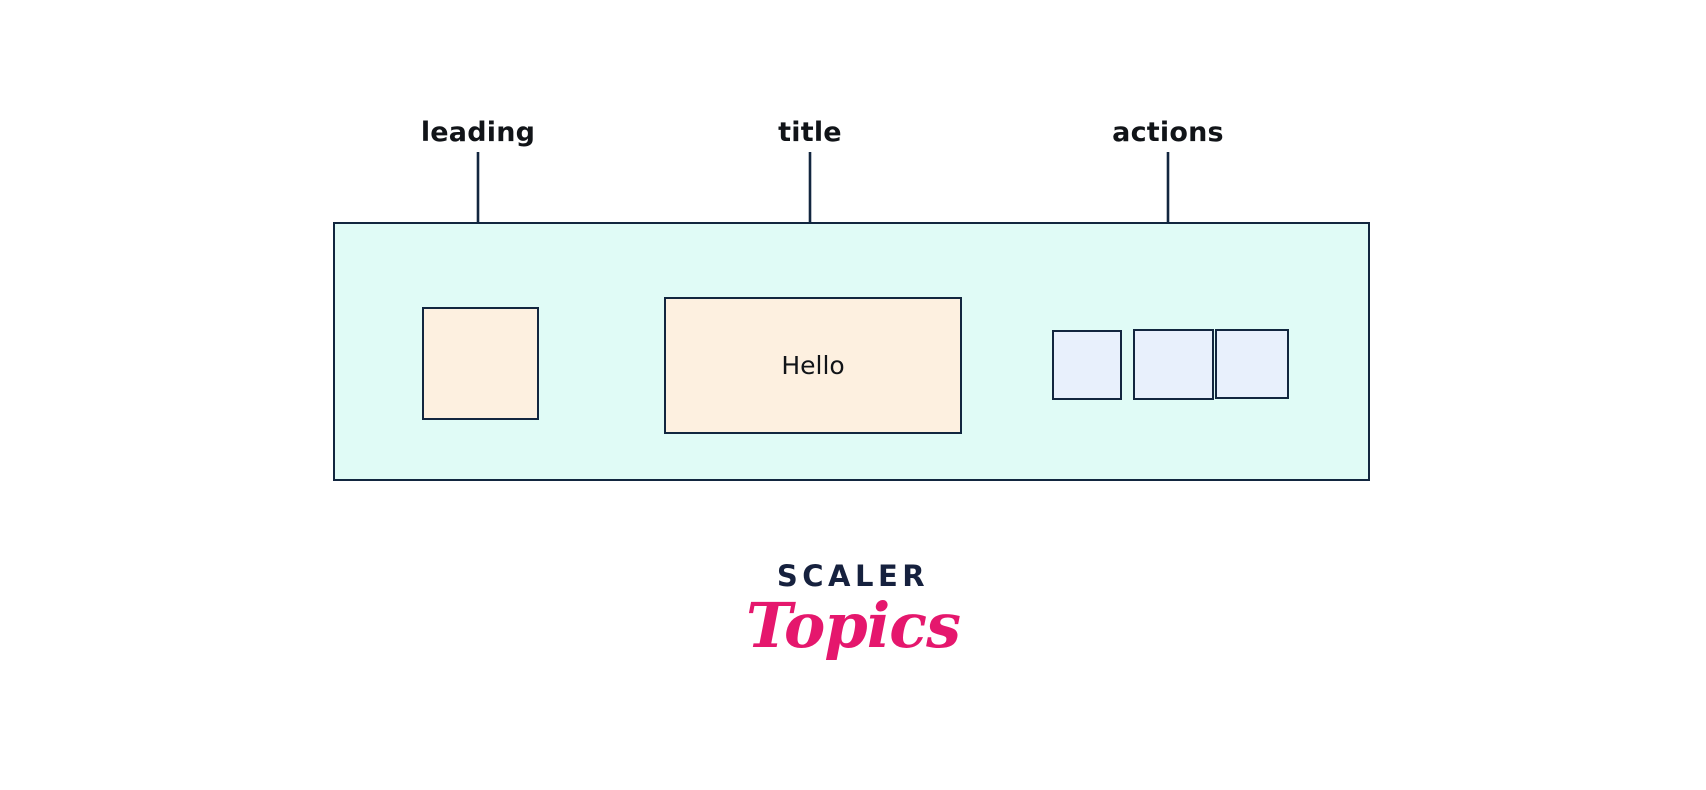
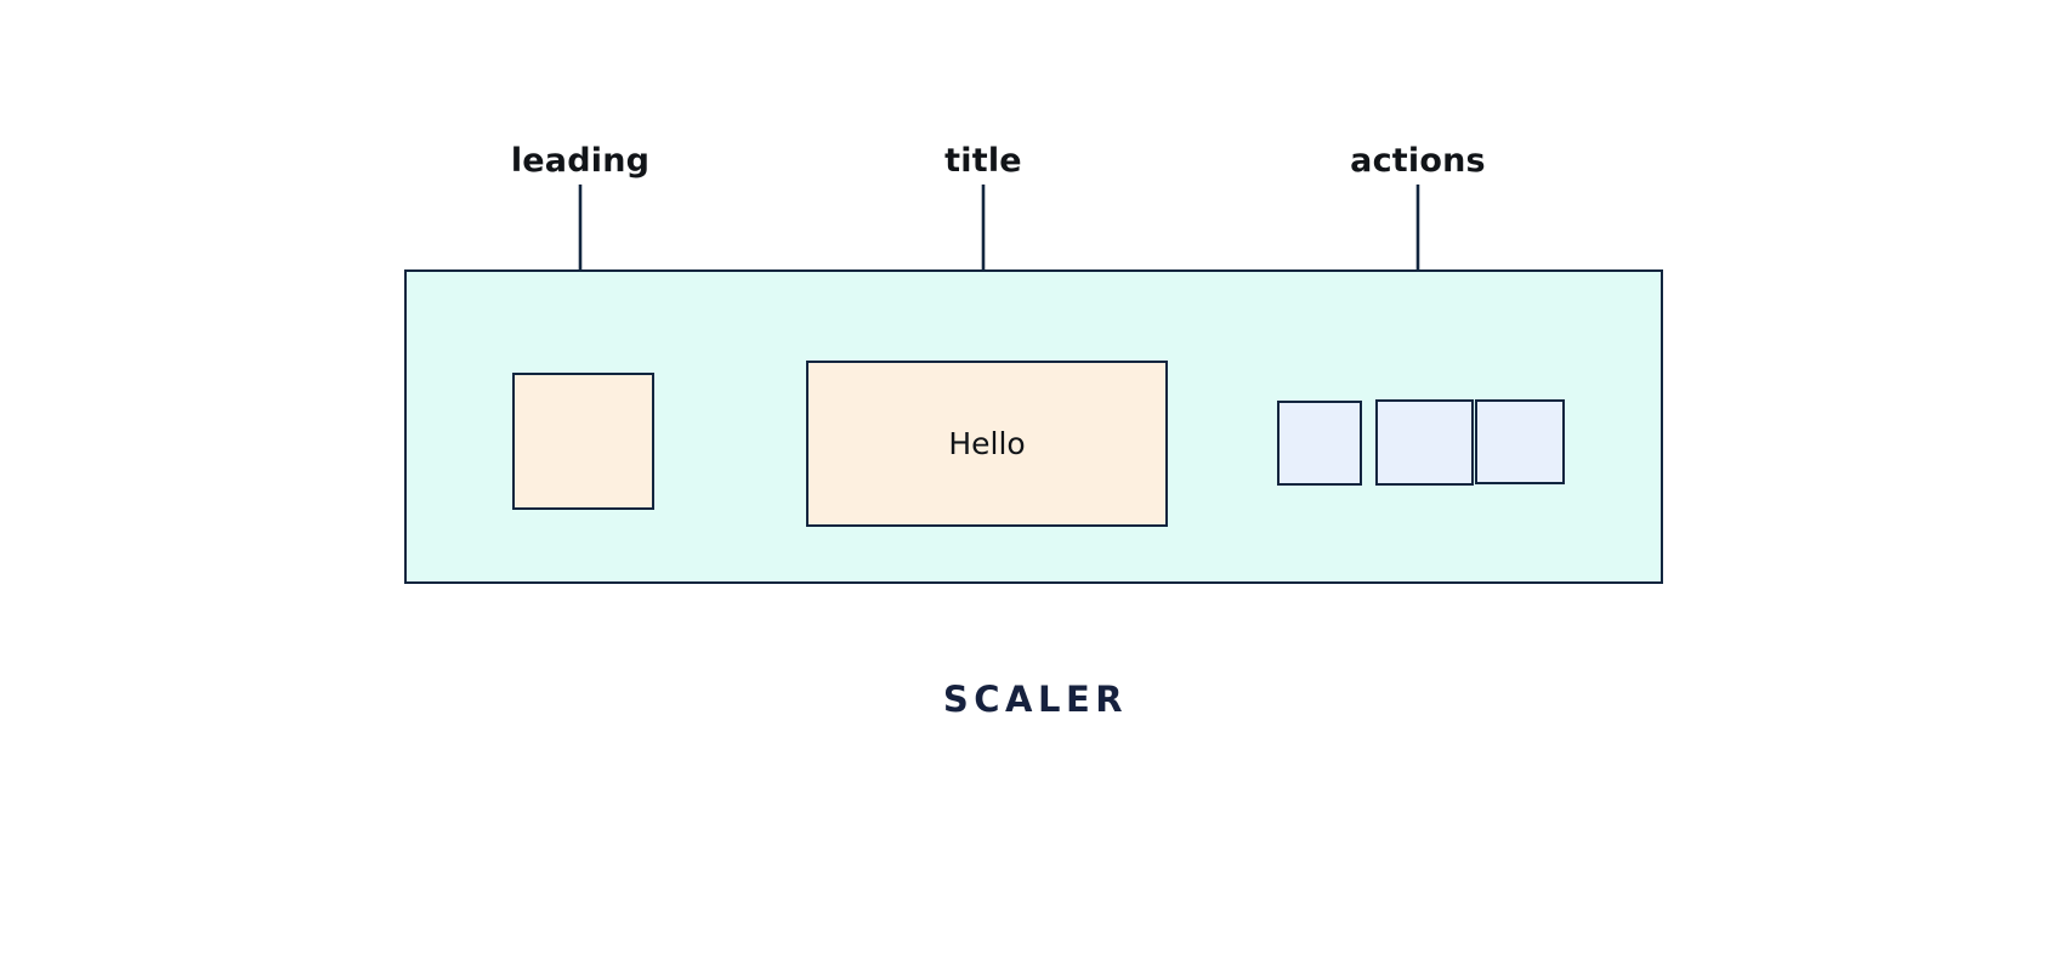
  leading
  title
  actions
  Hello
  SCALER
- Topics
